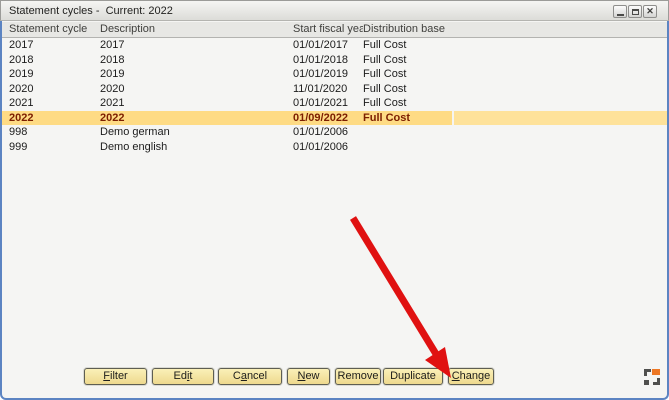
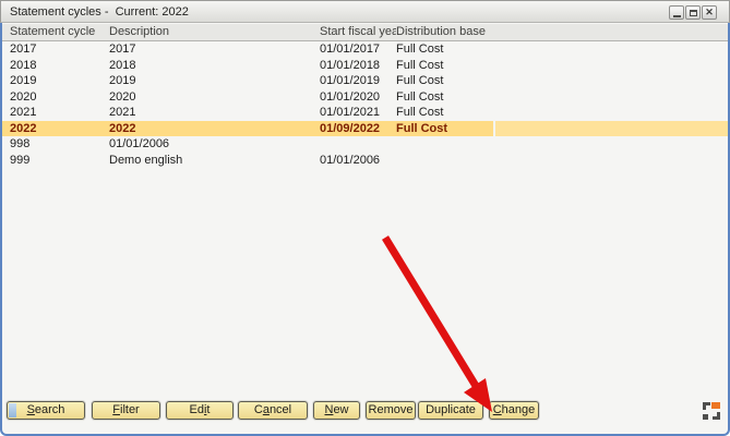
  Statement cycles - Current: 2022
  Statement cycle
  Description
  Start fiscal yea
  Distribution base
  2017
  2017
  01/01/2017
  Full Cost
  2018
  2018
  01/01/2018
  Full Cost
  2019
  2019
  01/01/2019
  Full Cost
  2020
  2020
- 11/01/2020
+ 01/01/2020
  Full Cost
  2021
  2021
  01/01/2021
  Full Cost
  2022
  2022
  01/09/2022
  Full Cost
  998
- Demo german
  01/01/2006
  999
  Demo english
  01/01/2006
+ Search
  Filter
  Edit
  Cancel
  New
  Remove
  Duplicate
  Change
